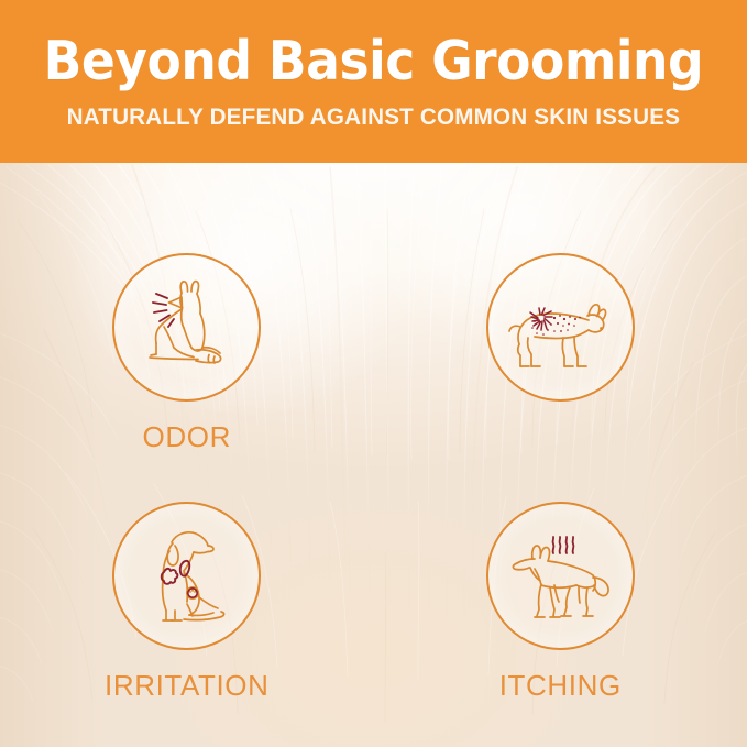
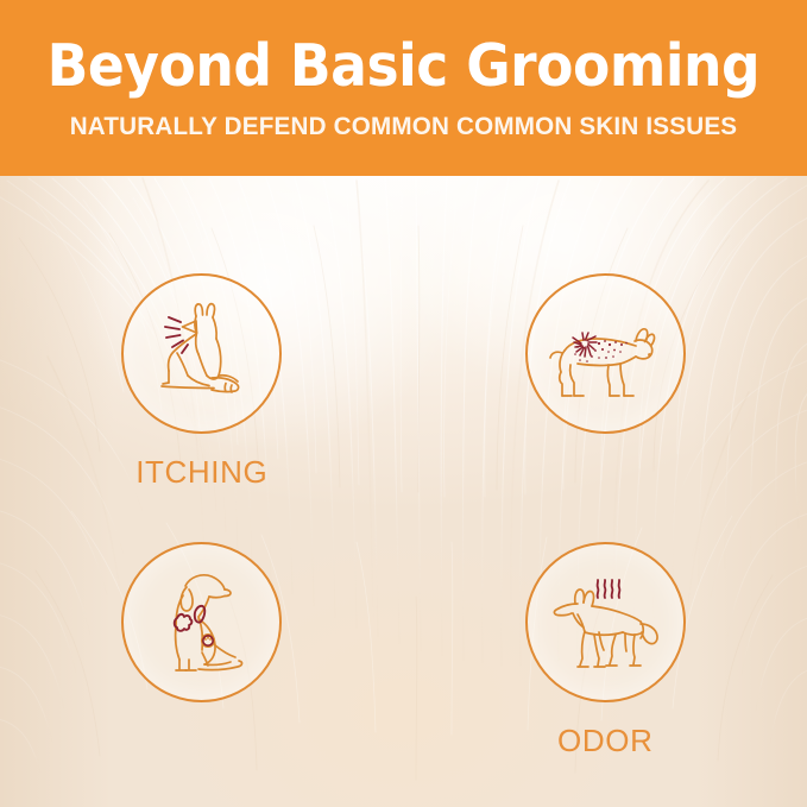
  Beyond Basic Grooming
- NATURALLY DEFEND AGAINST COMMON SKIN ISSUES
+ NATURALLY DEFEND COMMON COMMON SKIN ISSUES
- ODOR
+ ITCHING
- IRRITATION
- ITCHING
+ ODOR
